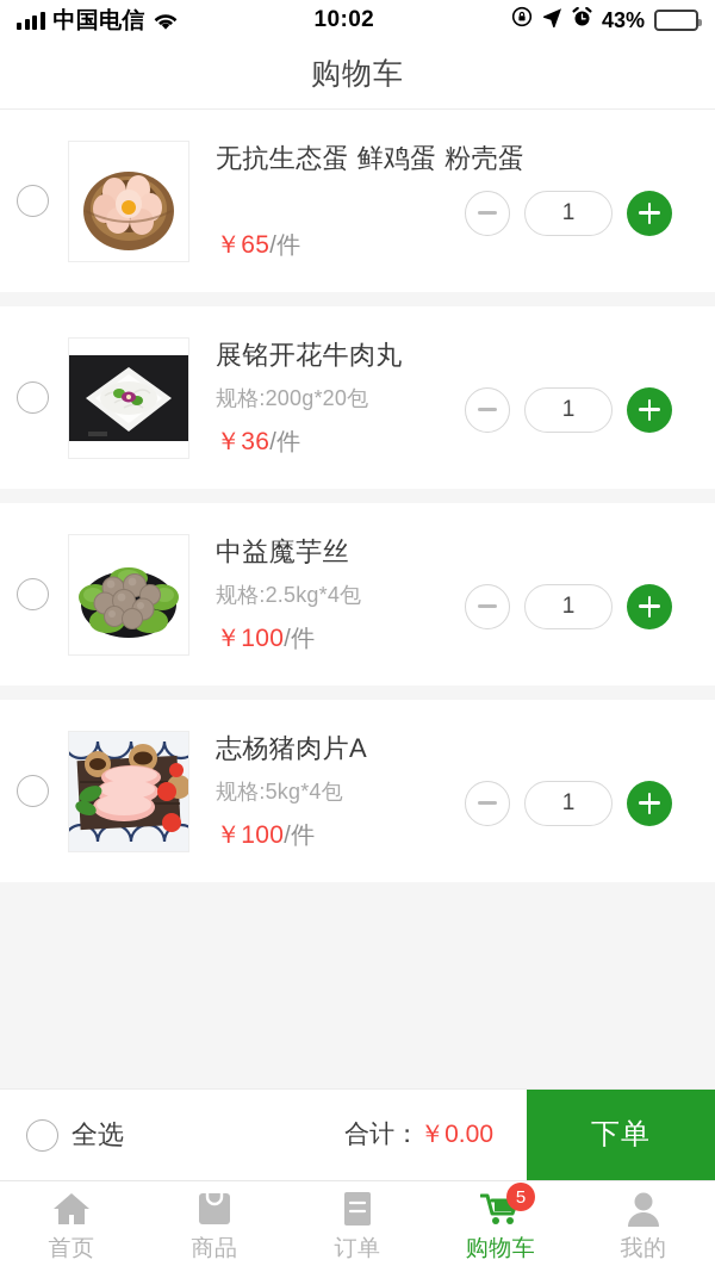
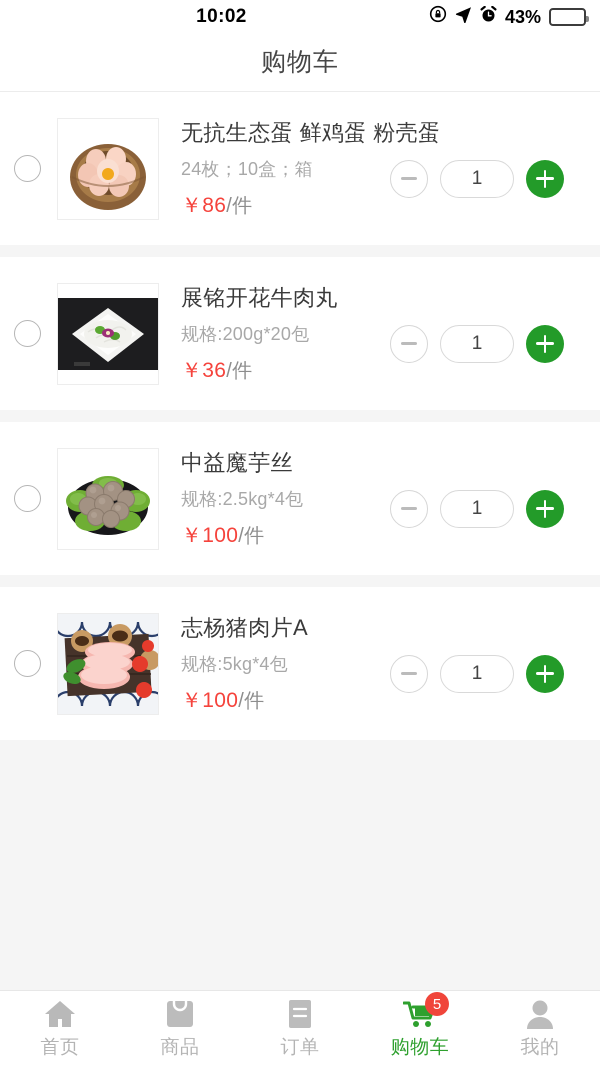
- 中国电信
  10:02
  43%
  购物车
  无抗生态蛋 鲜鸡蛋 粉壳蛋
+ 24枚；10盒；箱
- ￥65/件
+ ￥86/件
  1
  展铭开花牛肉丸
  规格:200g*20包
  ￥36/件
  1
  中益魔芋丝
  规格:2.5kg*4包
  ￥100/件
  1
  志杨猪肉片A
  规格:5kg*4包
  ￥100/件
  1
- 全选
- 合计：￥0.00
- 下单
  首页
  商品
  订单
  5
  购物车
  我的
